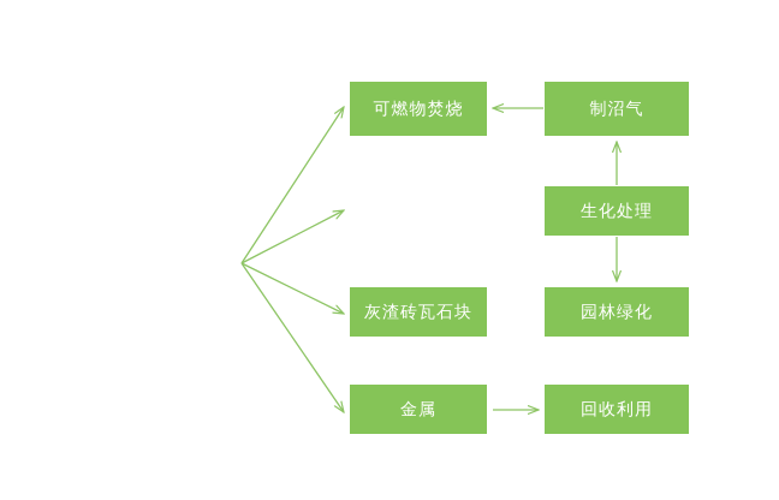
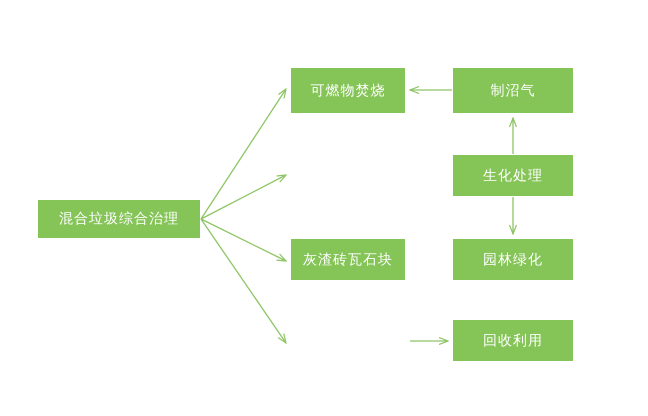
+ 混合垃圾综合治理
  可燃物焚烧
  制沼气
  生化处理
  灰渣砖瓦石块
  园林绿化
- 金属
  回收利用
